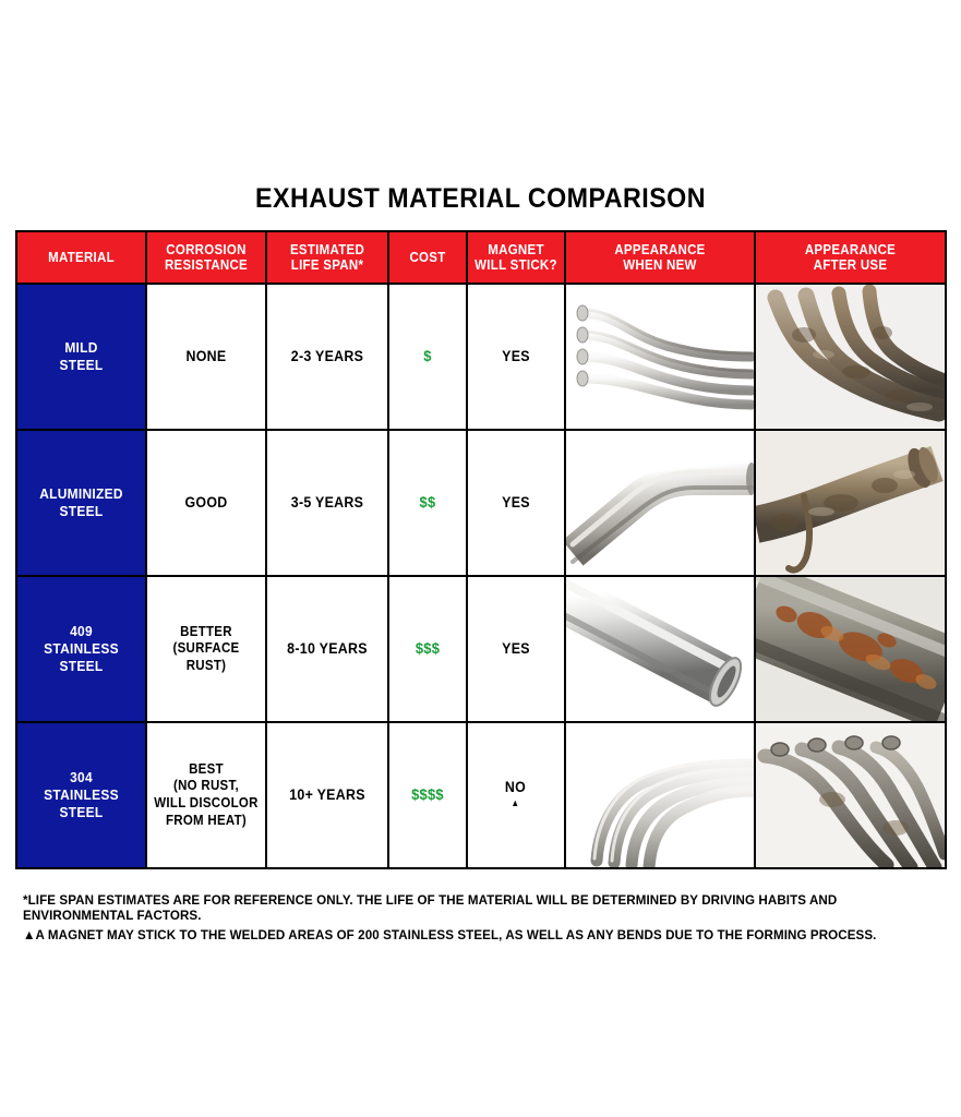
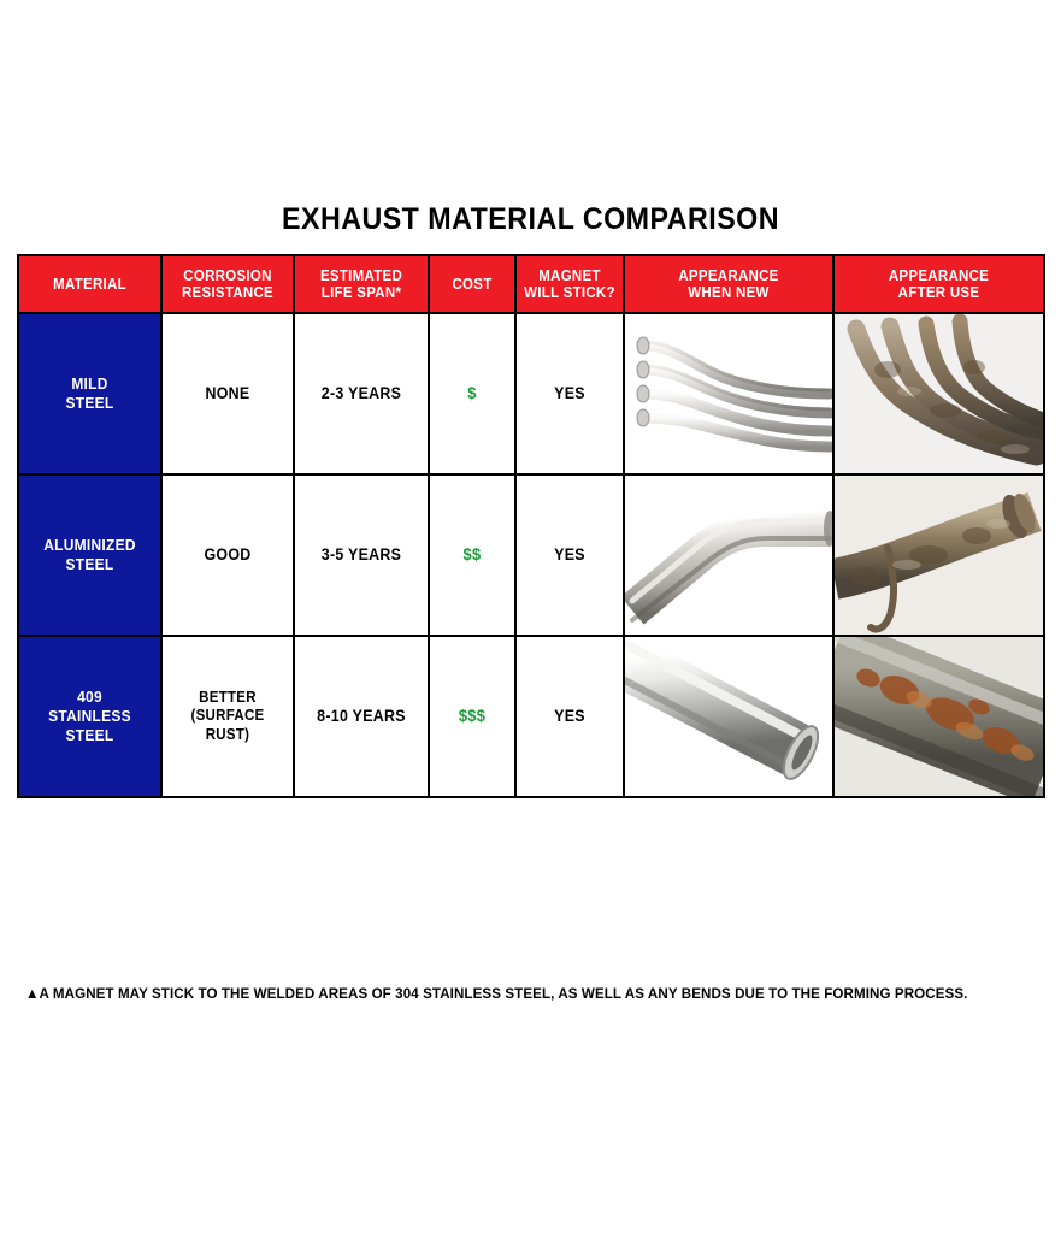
  EXHAUST MATERIAL COMPARISON
  MATERIAL	CORROSION RESISTANCE	ESTIMATED LIFE SPAN*	COST	MAGNET WILL STICK?	APPEARANCE WHEN NEW	APPEARANCE AFTER USE
  MILD STEEL	NONE	2-3 YEARS	$	YES
  ALUMINIZED STEEL	GOOD	3-5 YEARS	$$	YES
  409 STAINLESS STEEL	BETTER (SURFACE RUST)	8-10 YEARS	$$$	YES
- 304 STAINLESS STEEL	BEST (NO RUST, WILL DISCOLOR FROM HEAT)	10+ YEARS	$$$$	NO▲
- *LIFE SPAN ESTIMATES ARE FOR REFERENCE ONLY. THE LIFE OF THE MATERIAL WILL BE DETERMINED BY DRIVING HABITS AND ENVIRONMENTAL FACTORS.
- ▲A MAGNET MAY STICK TO THE WELDED AREAS OF 200 STAINLESS STEEL, AS WELL AS ANY BENDS DUE TO THE FORMING PROCESS.
+ ▲A MAGNET MAY STICK TO THE WELDED AREAS OF 304 STAINLESS STEEL, AS WELL AS ANY BENDS DUE TO THE FORMING PROCESS.
